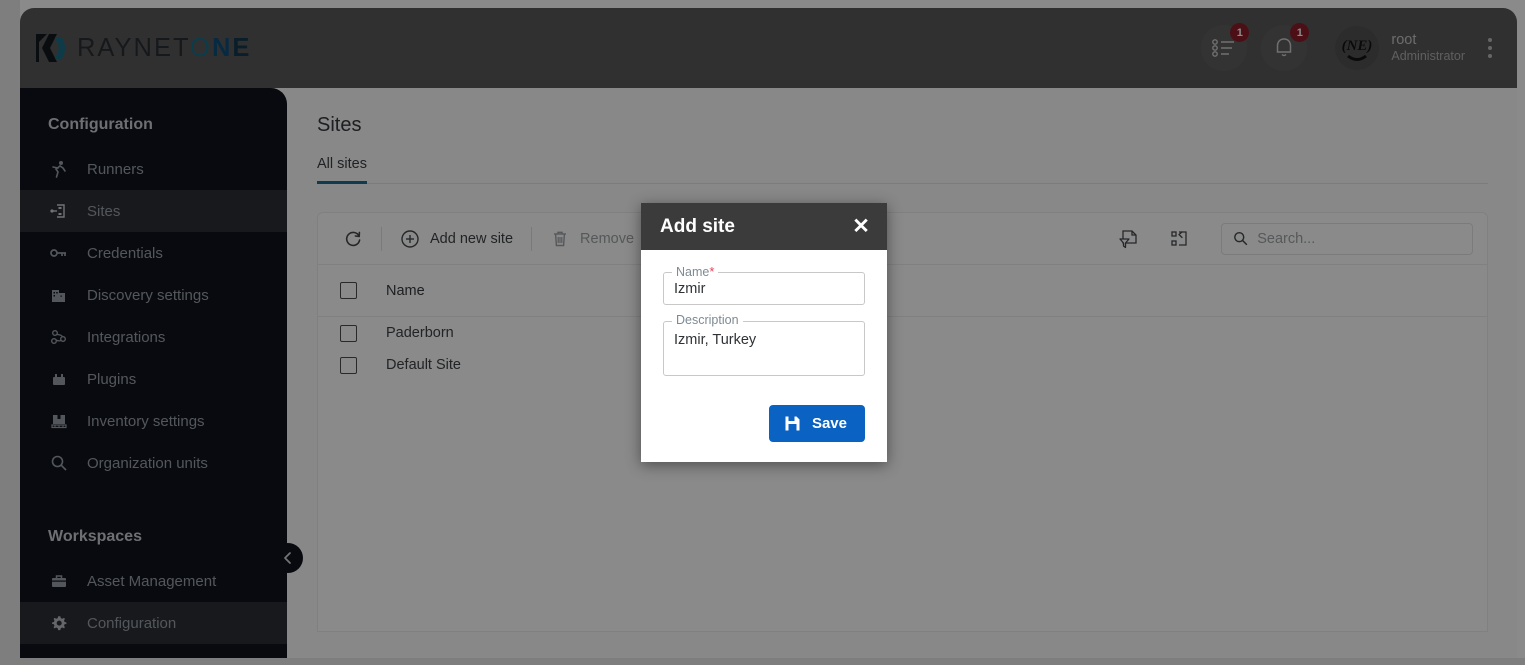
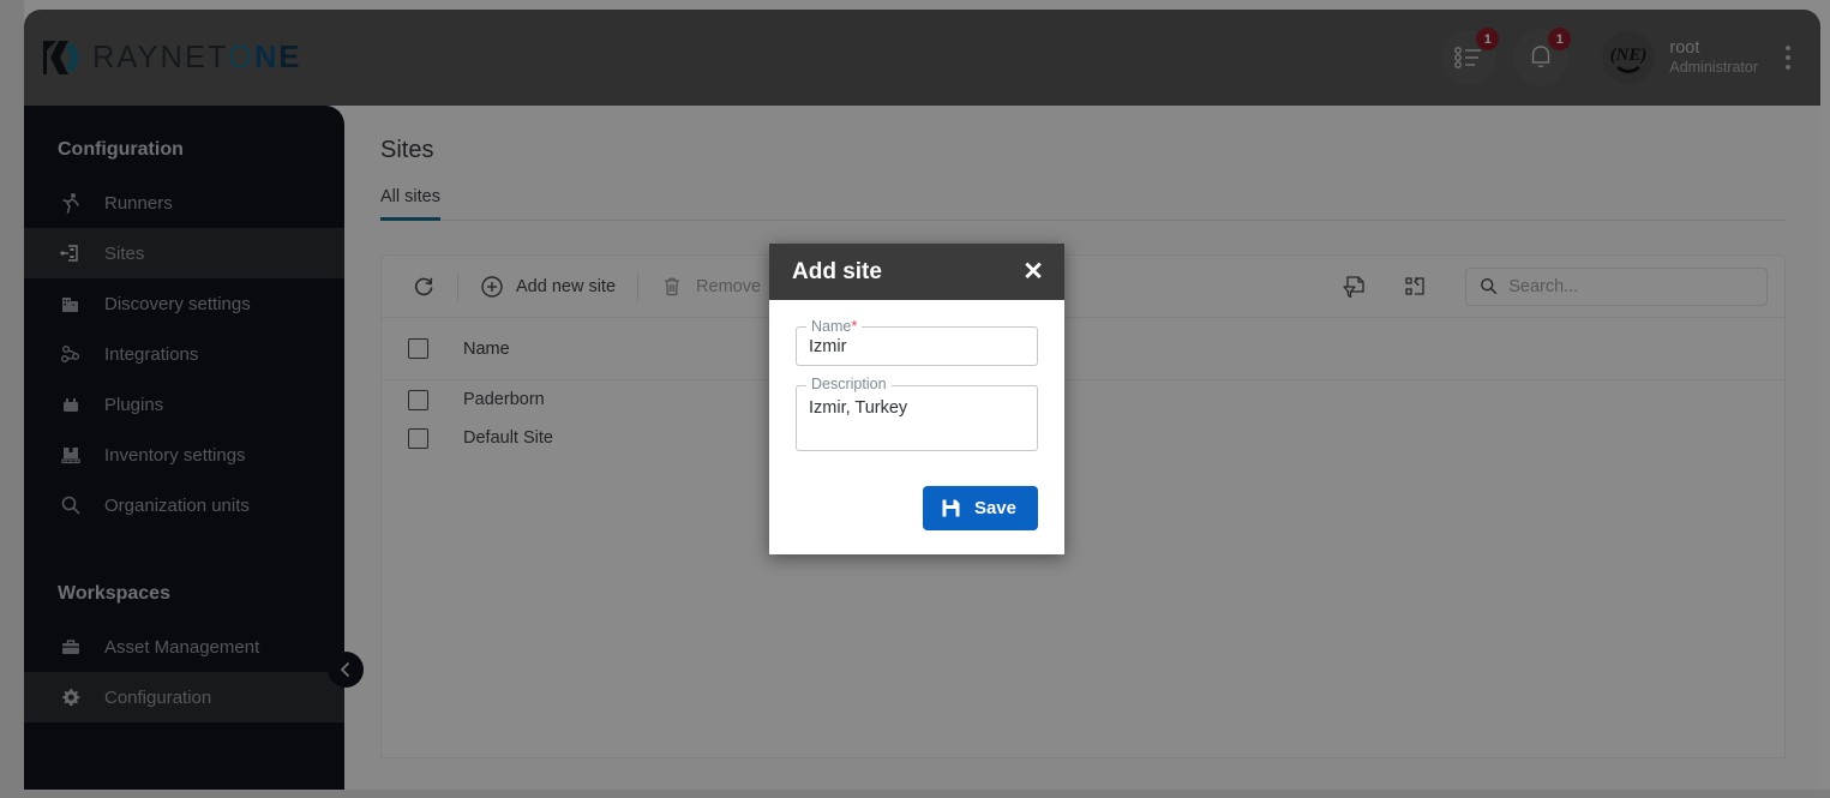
  RAYNETONE
  1
  1
  (NE)
  root
  Administrator
  Configuration
  Runners
  Sites
- Credentials
  Discovery settings
  Integrations
  Plugins
  Inventory settings
  Organization units
  Workspaces
  Asset Management
  Configuration
  Sites
  All sites
  Add new site
  Remove
  Search...
  Name
  Paderborn
  Default Site
  Add site
  ✕
  Name*
  Izmir
  Description
  Izmir, Turkey
  Save
